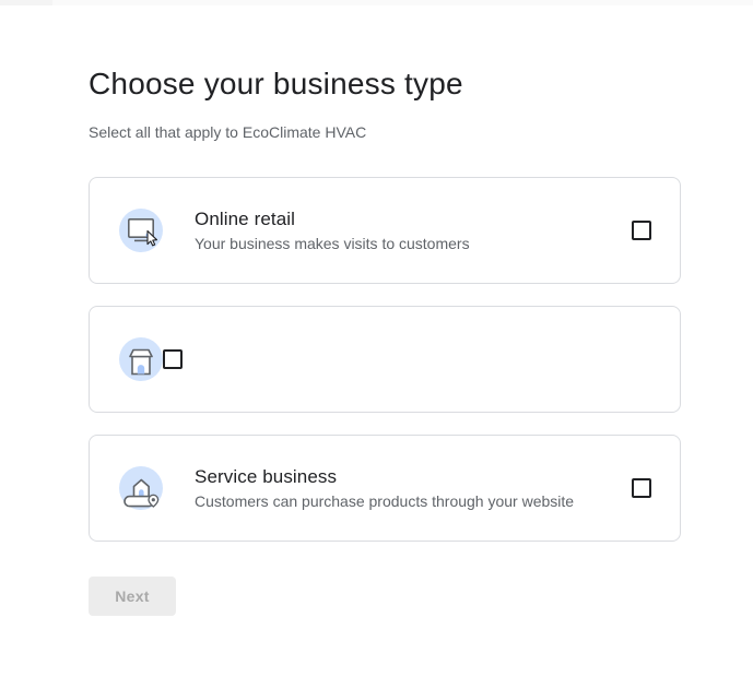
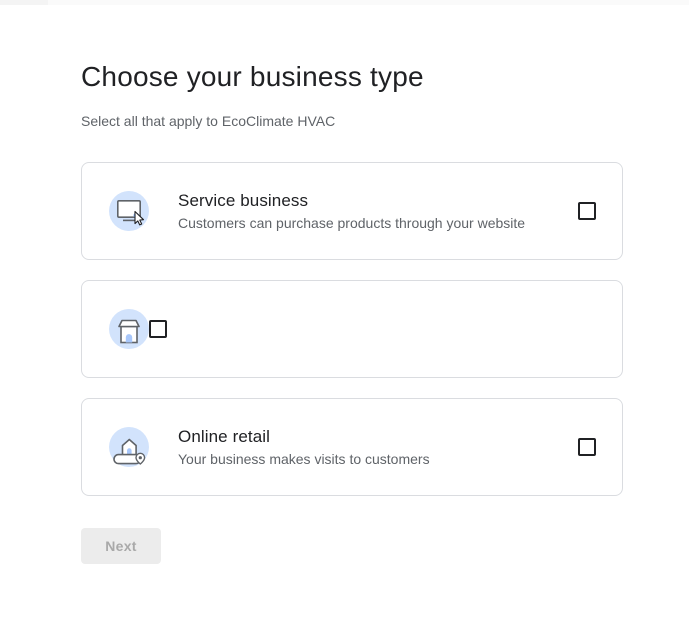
  Choose your business type
  Select all that apply to EcoClimate HVAC
- Online retail
+ Service business
- Your business makes visits to customers
+ Customers can purchase products through your website
- Service business
+ Online retail
- Customers can purchase products through your website
+ Your business makes visits to customers
  Next
